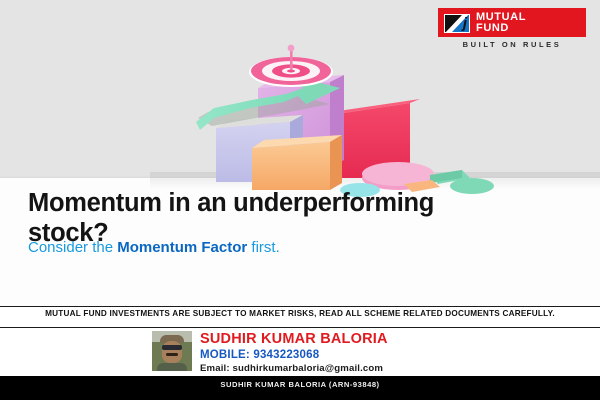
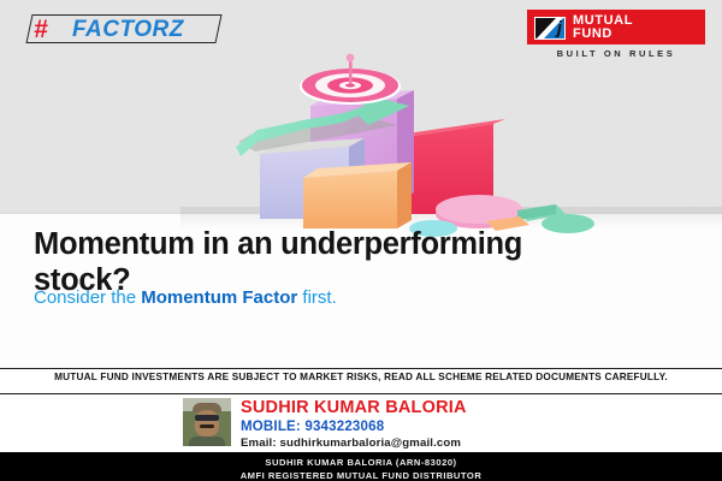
+ #
+ FACTORZ
  j
  MUTUAL
  FUND
  BUILT ON RULES
  Momentum in an underperforming stock?
  Consider the Momentum Factor first.
  MUTUAL FUND INVESTMENTS ARE SUBJECT TO MARKET RISKS, READ ALL SCHEME RELATED DOCUMENTS CAREFULLY.
  SUDHIR KUMAR BALORIA
  MOBILE: 9343223068
  Email: sudhirkumarbaloria@gmail.com
- SUDHIR KUMAR BALORIA (ARN-93848)
+ SUDHIR KUMAR BALORIA (ARN-83020)
+ AMFI REGISTERED MUTUAL FUND DISTRIBUTOR
